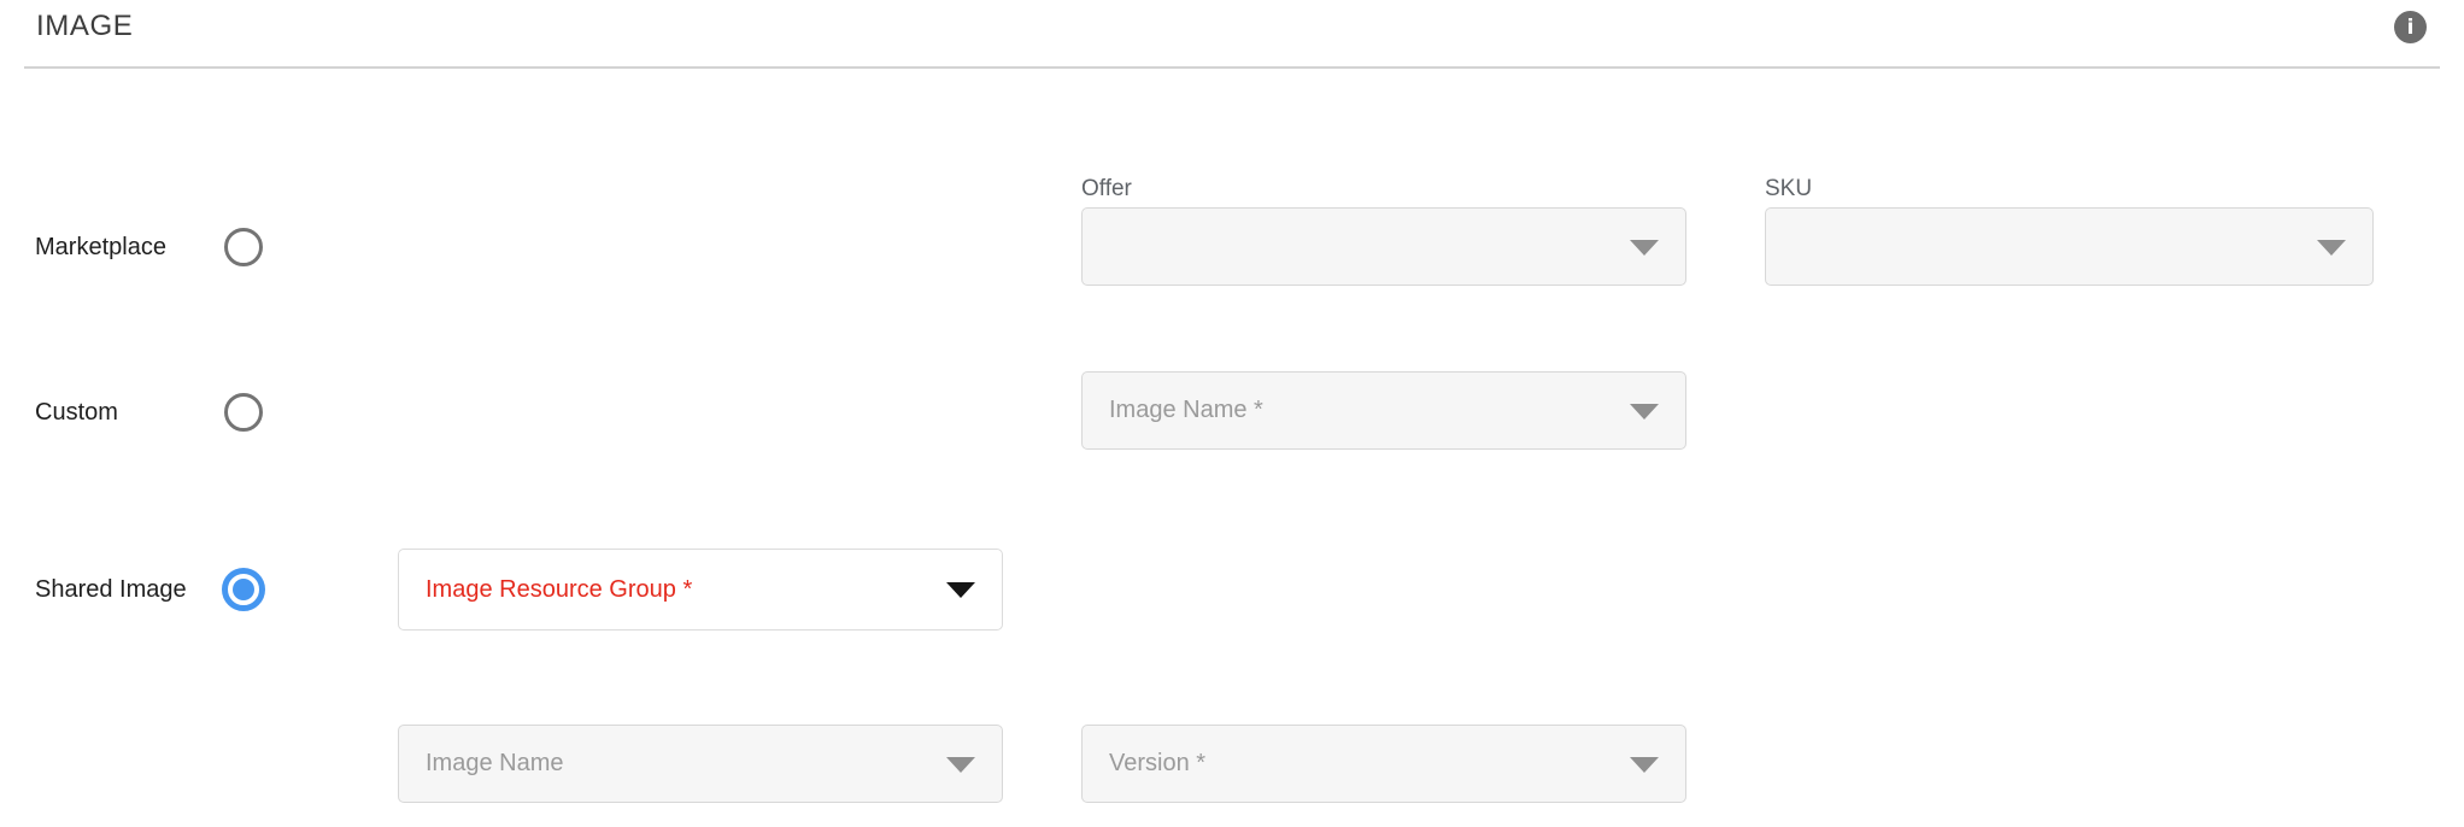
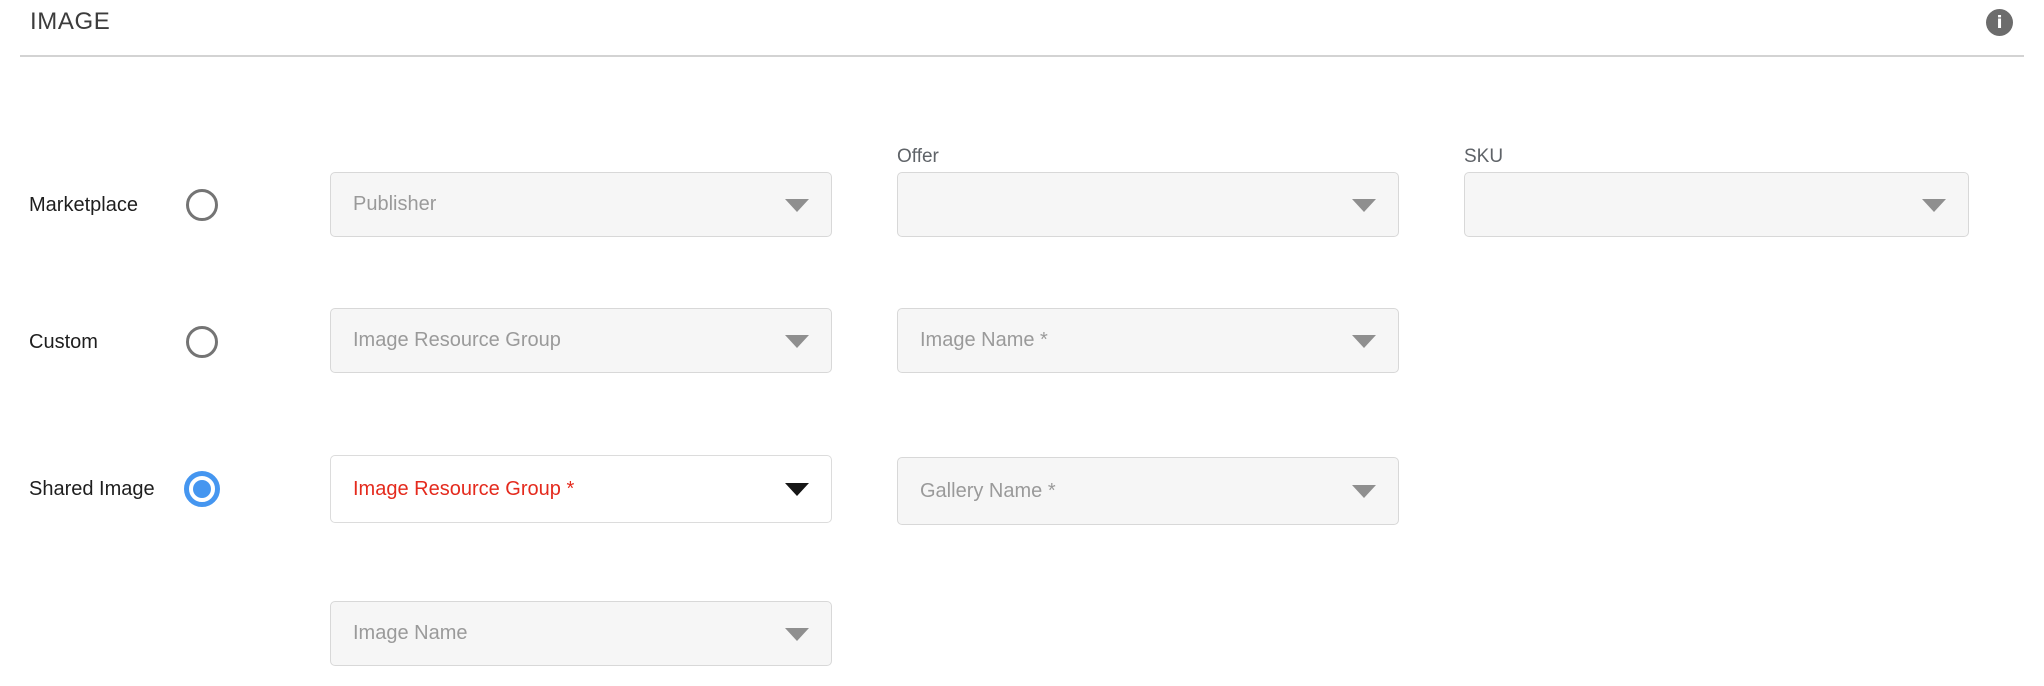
  IMAGE
  i
  Marketplace
+ Publisher
  Offer
  SKU
  Custom
+ Image Resource Group
  Image Name *
  Shared Image
  Image Resource Group *
+ Gallery Name *
  Image Name
- Version *
